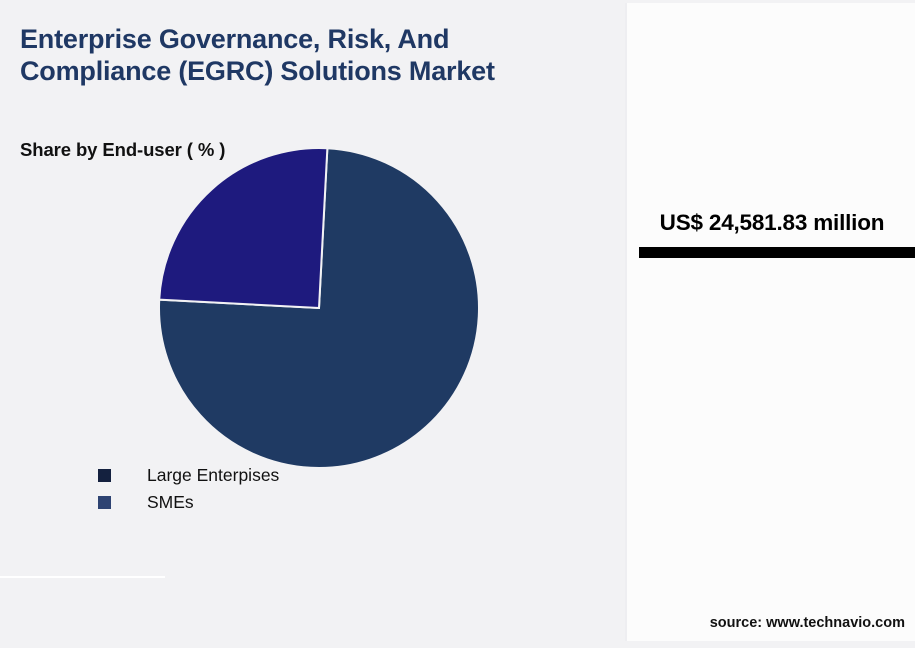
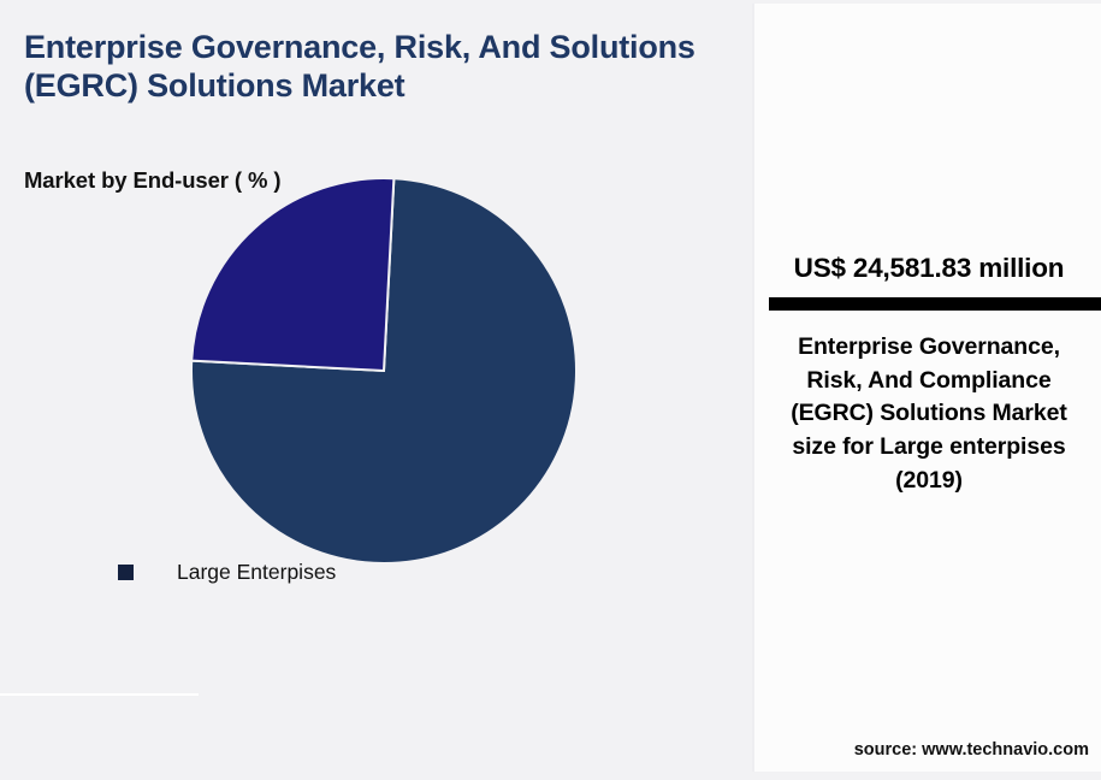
- Enterprise Governance, Risk, And Compliance (EGRC) Solutions Market
+ Enterprise Governance, Risk, And Solutions (EGRC) Solutions Market
- Share by End-user ( % )
+ Market by End-user ( % )
  Large Enterpises
- SMEs
  US$ 24,581.83 million
+ Enterprise Governance, Risk, And Compliance (EGRC) Solutions Market size for Large enterpises (2019)
  source: www.technavio.com
